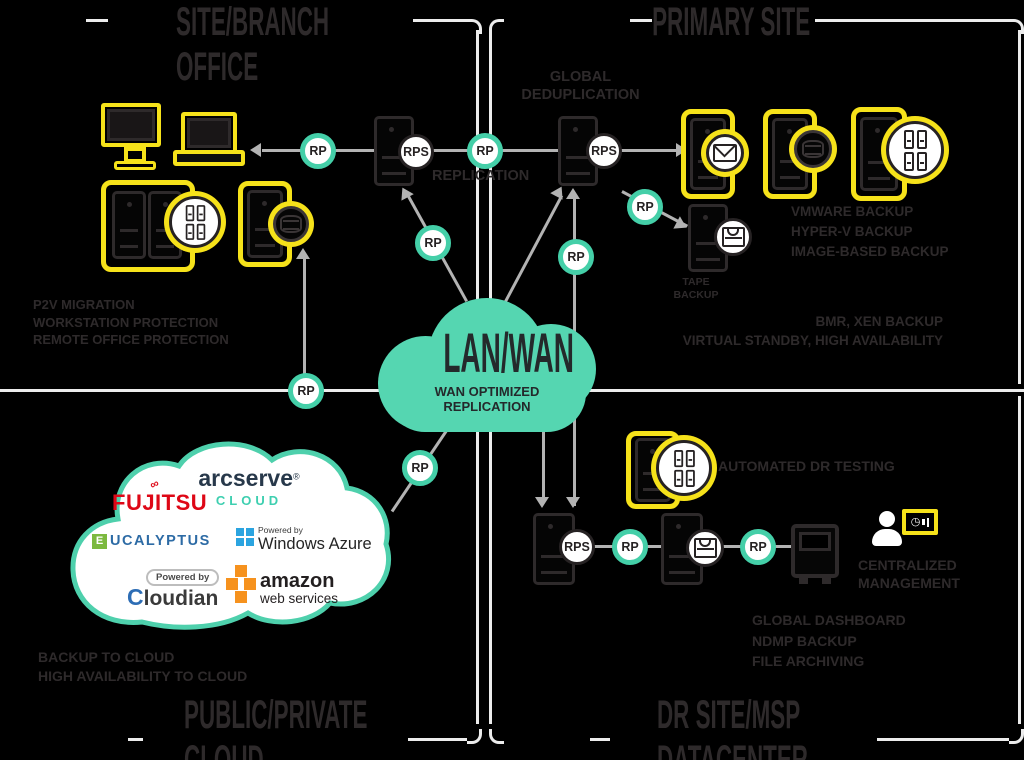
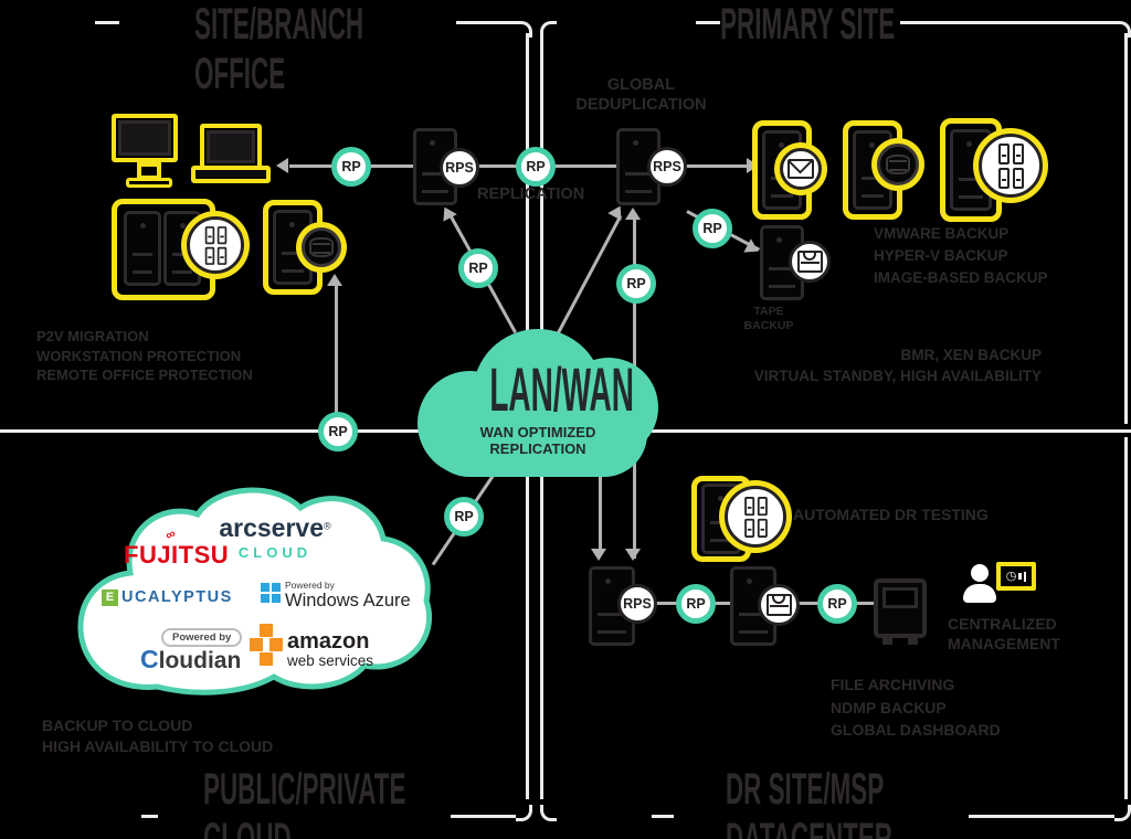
  SITE/BRANCH OFFICE
  PRIMARY SITE
  PUBLIC/PRIVATE
  GLOBAL
  DEDUPLICATION
  REPLICATION
  P2V MIGRATION
  WORKSTATION PROTECTION
  REMOTE OFFICE PROTECTION
  TAPE
  BACKUP
  VMWARE BACKUP
  HYPER-V BACKUP
  IMAGE-BASED BACKUP
  BMR, XEN BACKUP
  VIRTUAL STANDBY, HIGH AVAILABILITY
  LAN/WAN
  WAN OPTIMIZED
  REPLICATION
  RP
  RPS
  RP
  RPS
  RP
  RP
  RP
  RP
  RP
  RP
  RP
  RPS
  FUJITSU
  arcserve®
  CLOUD
  E
  UCALYPTUS
  Powered by
  Windows Azure
  Powered by
  Cloudian
  amazon
  web services
  BACKUP TO CLOUD
  HIGH AVAILABILITY TO CLOUD
  AUTOMATED DR TESTING
  ◷
  CENTRALIZED
  MANAGEMENT
- GLOBAL DASHBOARD
+ FILE ARCHIVING
  NDMP BACKUP
- FILE ARCHIVING
+ GLOBAL DASHBOARD
